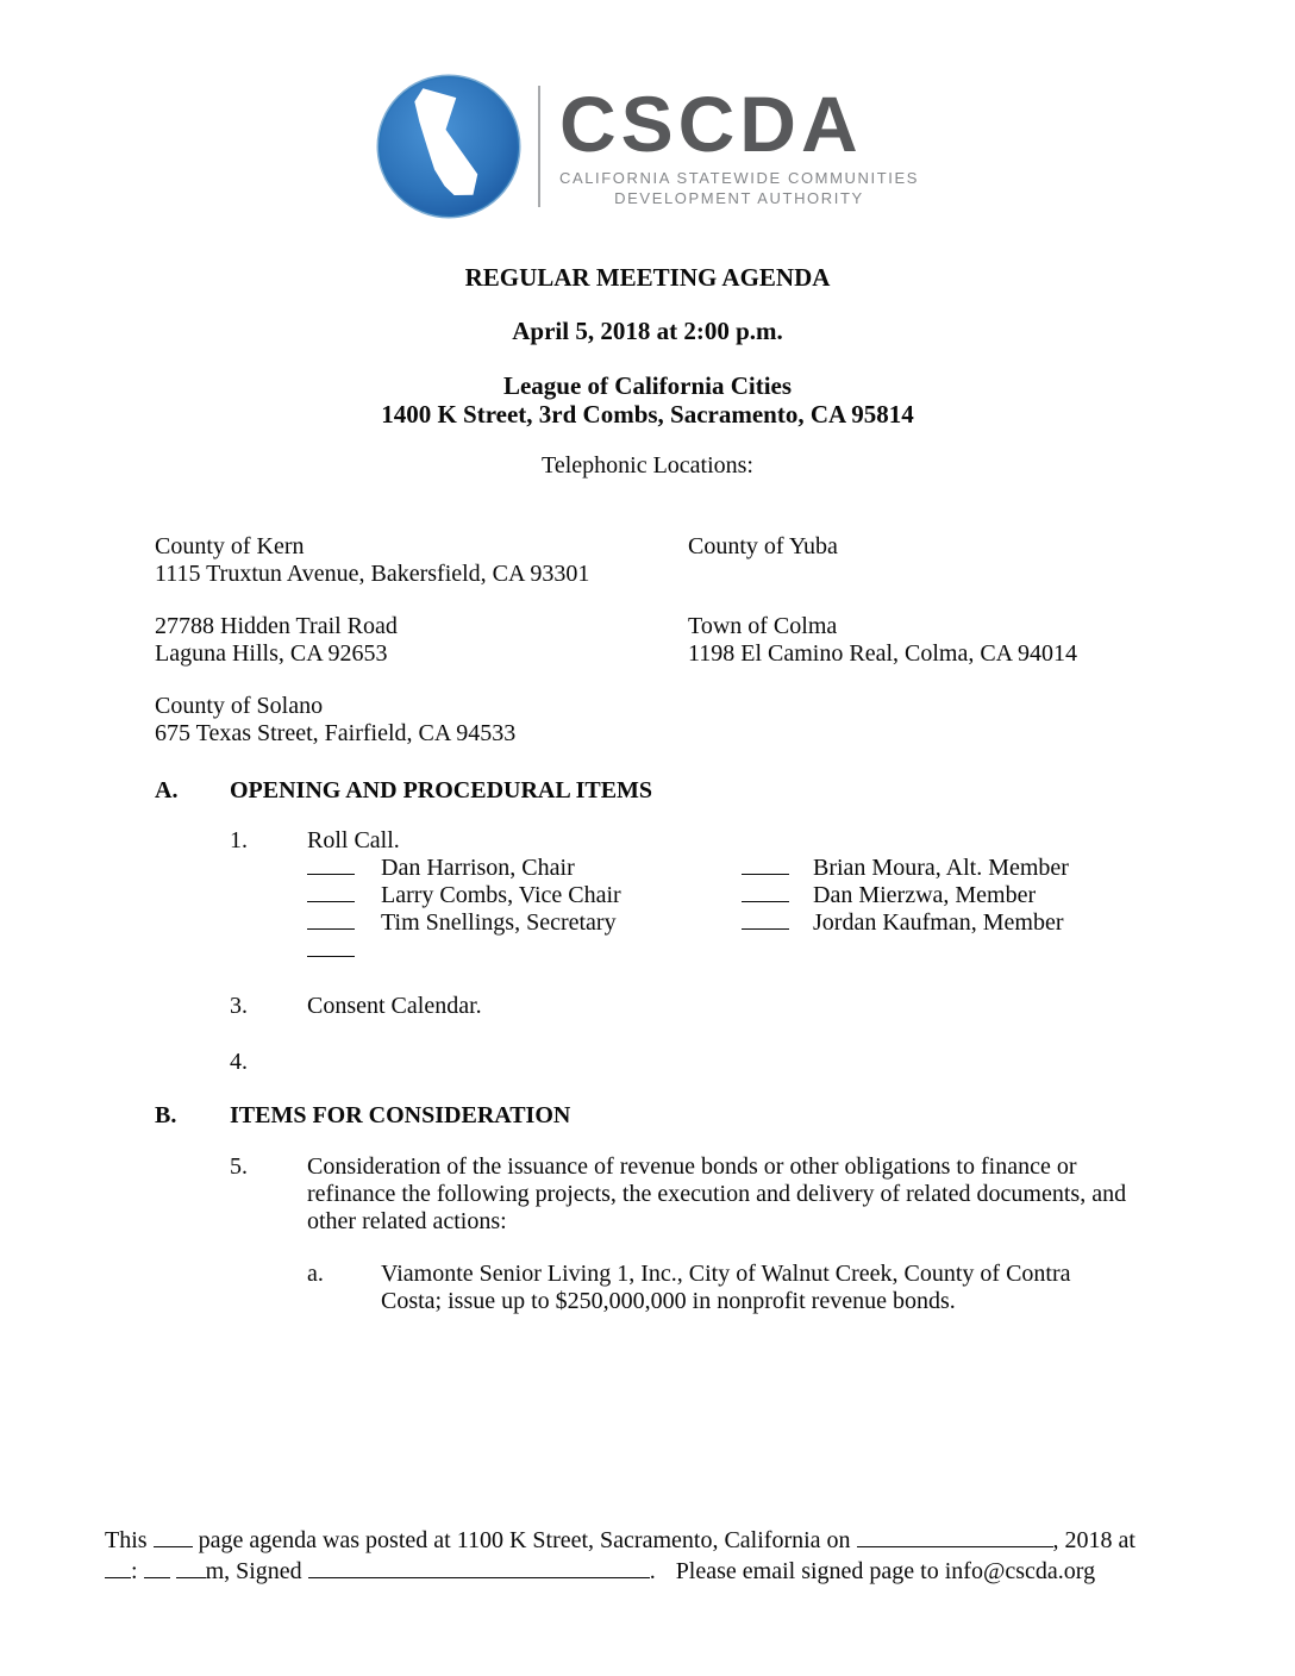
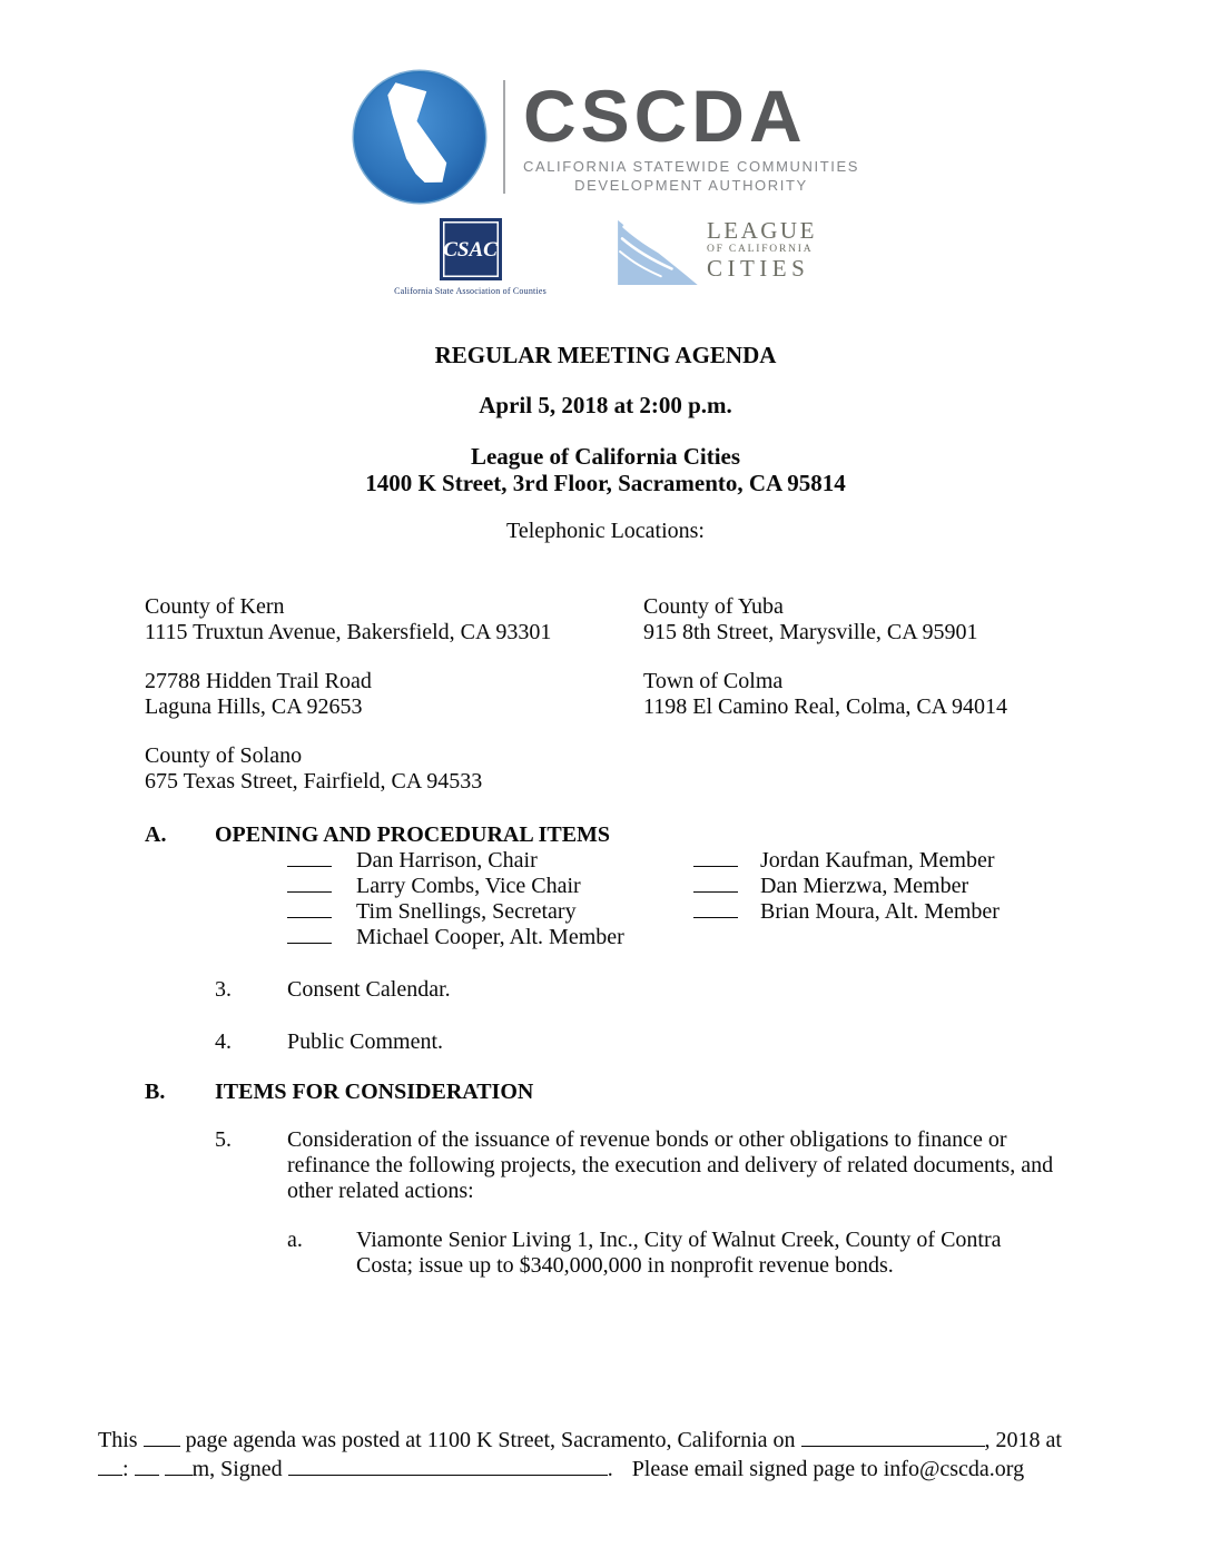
  CSCDA
  CALIFORNIA STATEWIDE COMMUNITIES
  DEVELOPMENT AUTHORITY
+ CSAC
+ California State Association of Counties
+ LEAGUE
+ OF CALIFORNIA
+ CITIES
  REGULAR MEETING AGENDA
  April 5, 2018 at 2:00 p.m.
  League of California Cities
- 1400 K Street, 3rd Combs, Sacramento, CA 95814
+ 1400 K Street, 3rd Floor, Sacramento, CA 95814
  Telephonic Locations:
  County of Kern
  1115 Truxtun Avenue, Bakersfield, CA 93301
  County of Yuba
+ 915 8th Street, Marysville, CA 95901
  27788 Hidden Trail Road
  Laguna Hills, CA 92653
  Town of Colma
  1198 El Camino Real, Colma, CA 94014
  County of Solano
  675 Texas Street, Fairfield, CA 94533
  A. OPENING AND PROCEDURAL ITEMS
- 1.
- Roll Call.
- Dan Harrison, Chair Brian Moura, Alt. Member
+ Dan Harrison, Chair Jordan Kaufman, Member
  Larry Combs, Vice Chair Dan Mierzwa, Member
- Tim Snellings, Secretary Jordan Kaufman, Member
+ Tim Snellings, Secretary Brian Moura, Alt. Member
+ Michael Cooper, Alt. Member
  3.
  Consent Calendar.
  4.
+ Public Comment.
  B. ITEMS FOR CONSIDERATION
  5.
  Consideration of the issuance of revenue bonds or other obligations to finance or refinance the following projects, the execution and delivery of related documents, and other related actions:
  a.
- Viamonte Senior Living 1, Inc., City of Walnut Creek, County of Contra Costa; issue up to $250,000,000 in nonprofit revenue bonds.
+ Viamonte Senior Living 1, Inc., City of Walnut Creek, County of Contra Costa; issue up to $340,000,000 in nonprofit revenue bonds.
  This page agenda was posted at 1100 K Street, Sacramento, California on , 2018 at
  : m, Signed . Please email signed page to info@cscda.org
